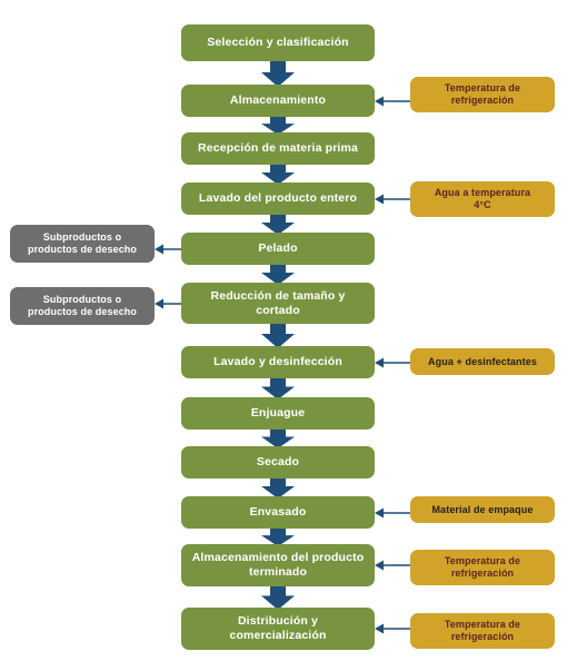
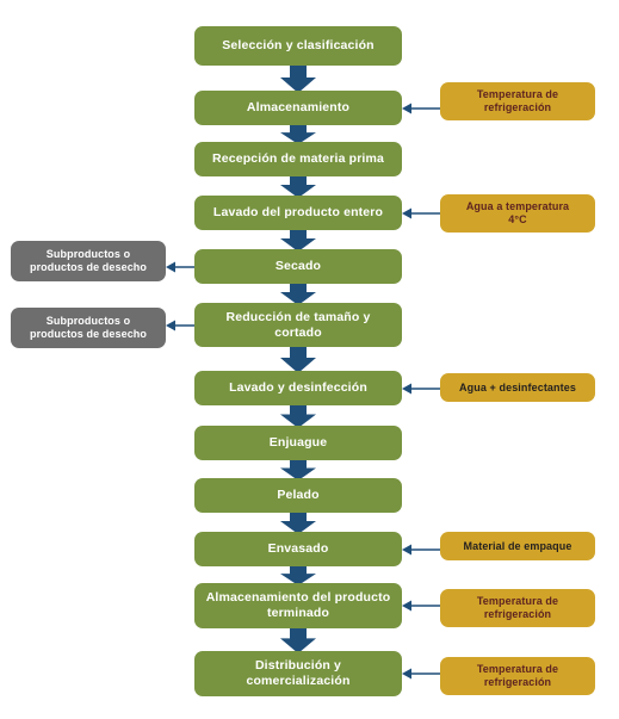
  Selección y clasificación
  Almacenamiento
  Recepción de materia prima
  Lavado del producto entero
- Pelado
+ Secado
  Reducción de tamaño y
  cortado
  Lavado y desinfección
  Enjuague
- Secado
+ Pelado
  Envasado
  Almacenamiento del producto
  terminado
  Distribución y
  comercialización
  Temperatura de
  refrigeración
  Agua a temperatura
  4°C
  Agua + desinfectantes
  Material de empaque
  Temperatura de
  refrigeración
  Temperatura de
  refrigeración
  Subproductos o
  productos de desecho
  Subproductos o
  productos de desecho
